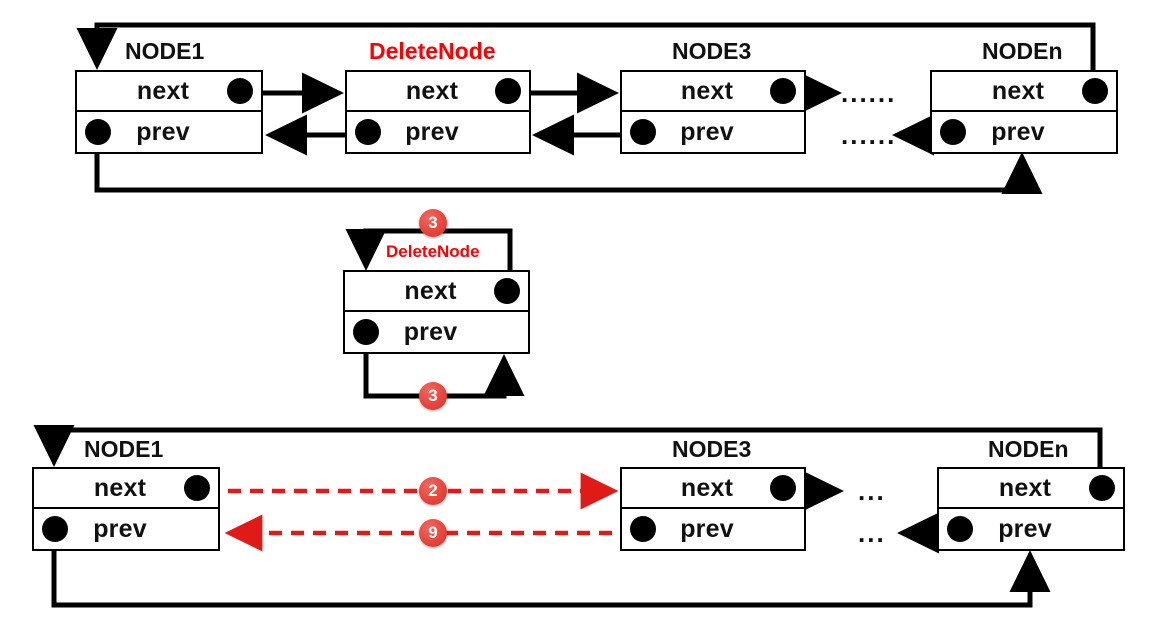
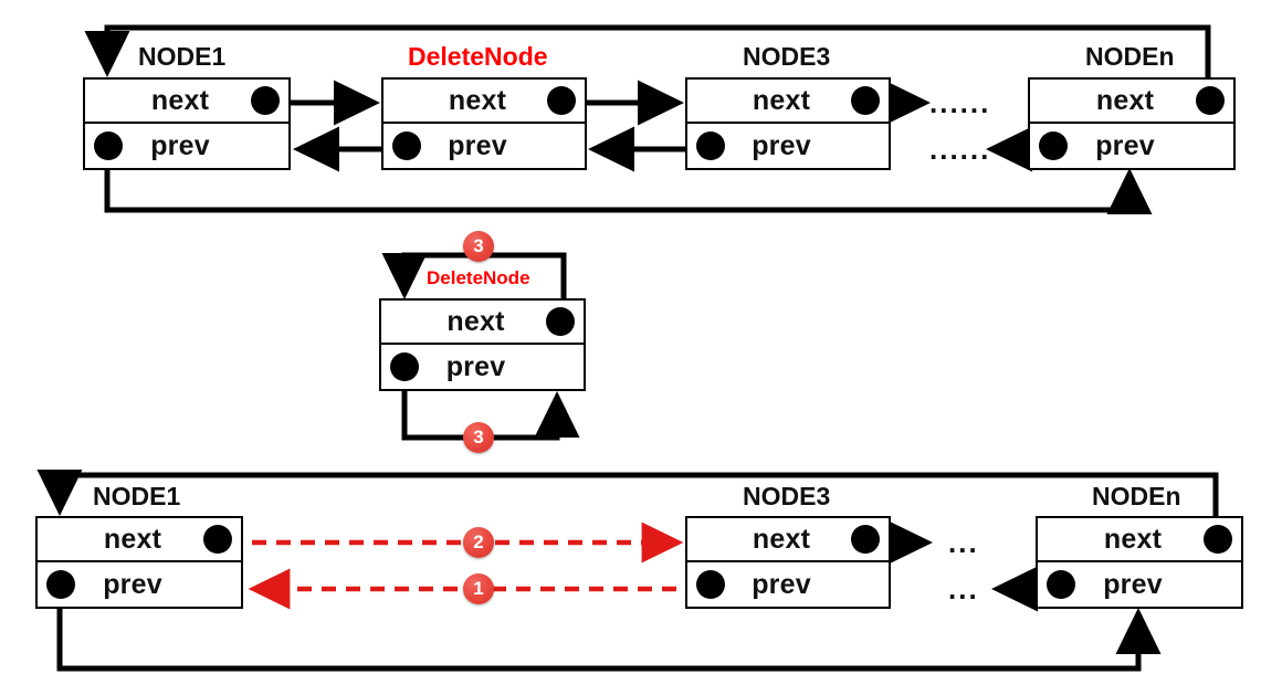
  NODE1
  next
  prev
  DeleteNode
  next
  prev
  NODE3
  next
  prev
  NODEn
  next
  prev
  ......
  ......
  DeleteNode
  next
  prev
  3
  3
  NODE1
  next
  prev
  NODE3
  next
  prev
  NODEn
  next
  prev
  ...
  ...
  2
- 9
+ 1
